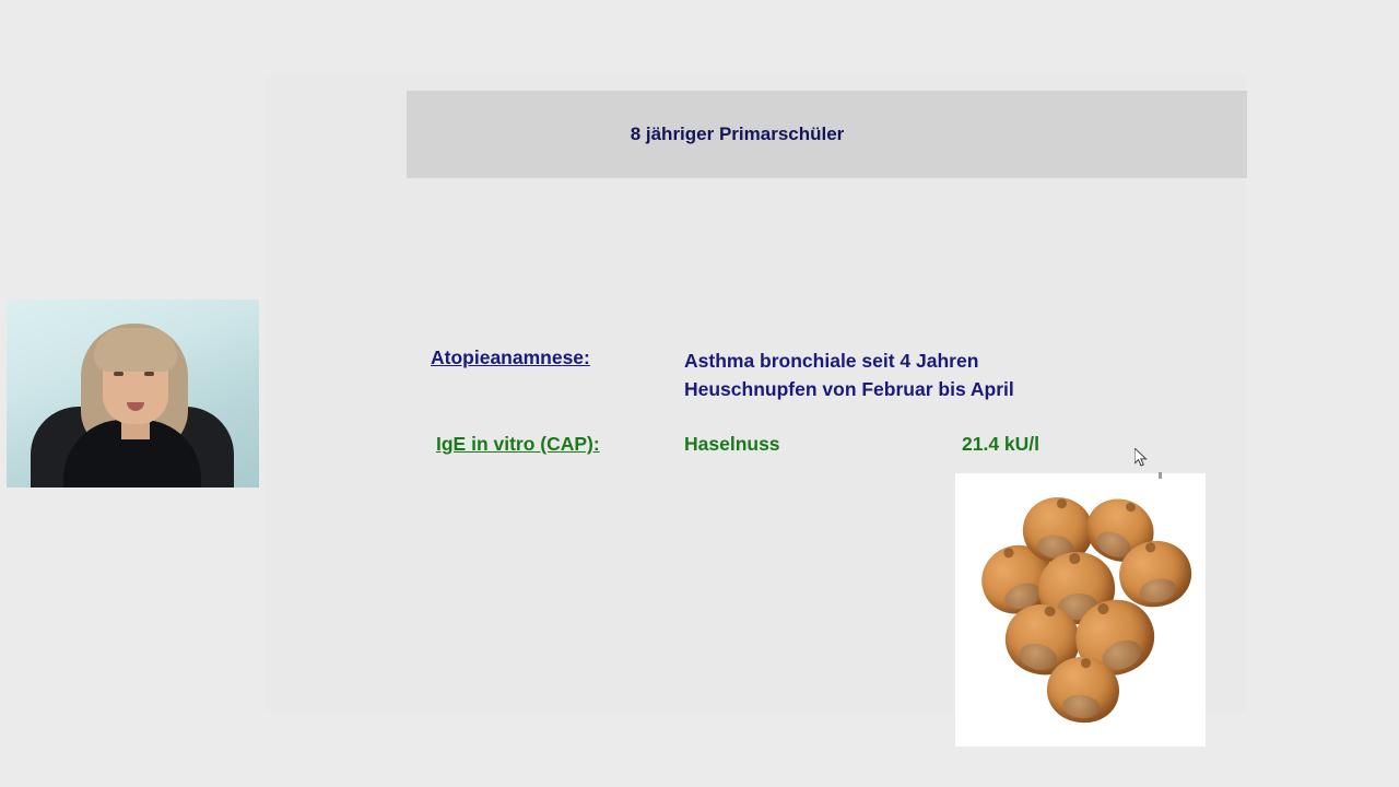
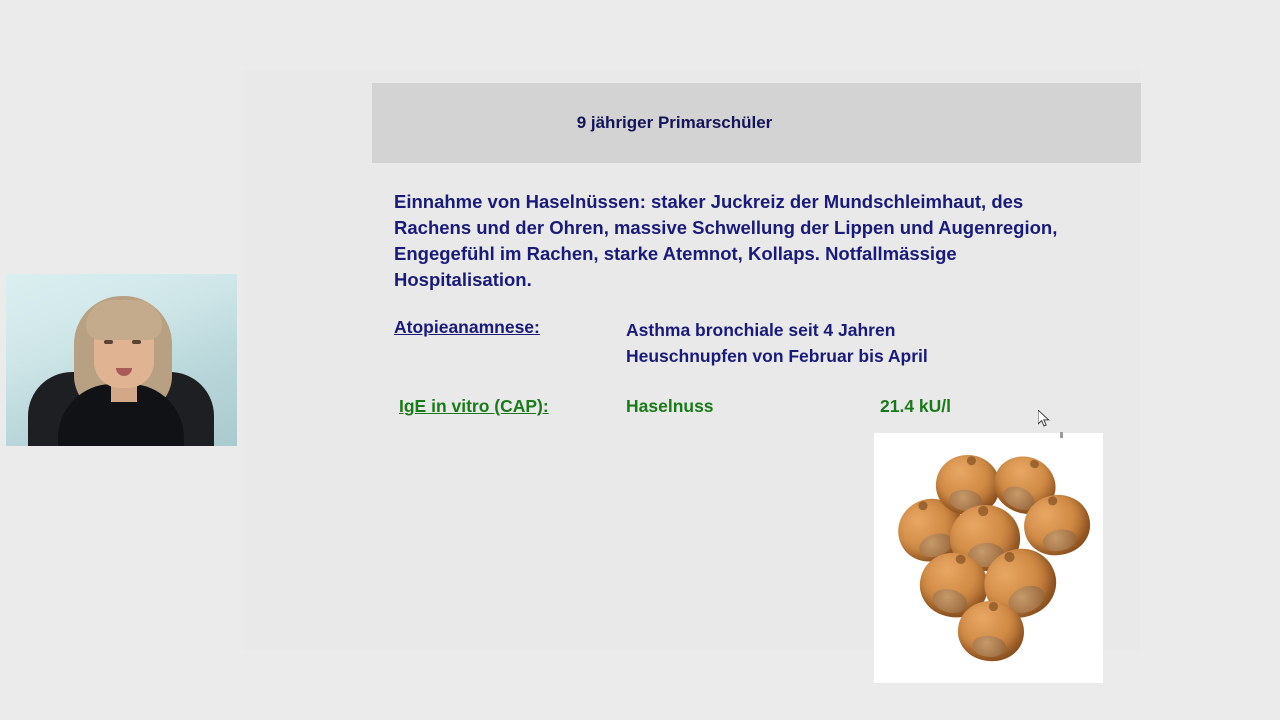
- 8 jähriger Primarschüler
+ 9 jähriger Primarschüler
+ Einnahme von Haselnüssen: staker Juckreiz der Mundschleimhaut, des Rachens und der Ohren, massive Schwellung der Lippen und Augenregion, Engegefühl im Rachen, starke Atemnot, Kollaps. Notfallmässige Hospitalisation.
  Atopieanamnese:
  Asthma bronchiale seit 4 Jahren
  Heuschnupfen von Februar bis April
  IgE in vitro (CAP):
  Haselnuss
  21.4 kU/l
